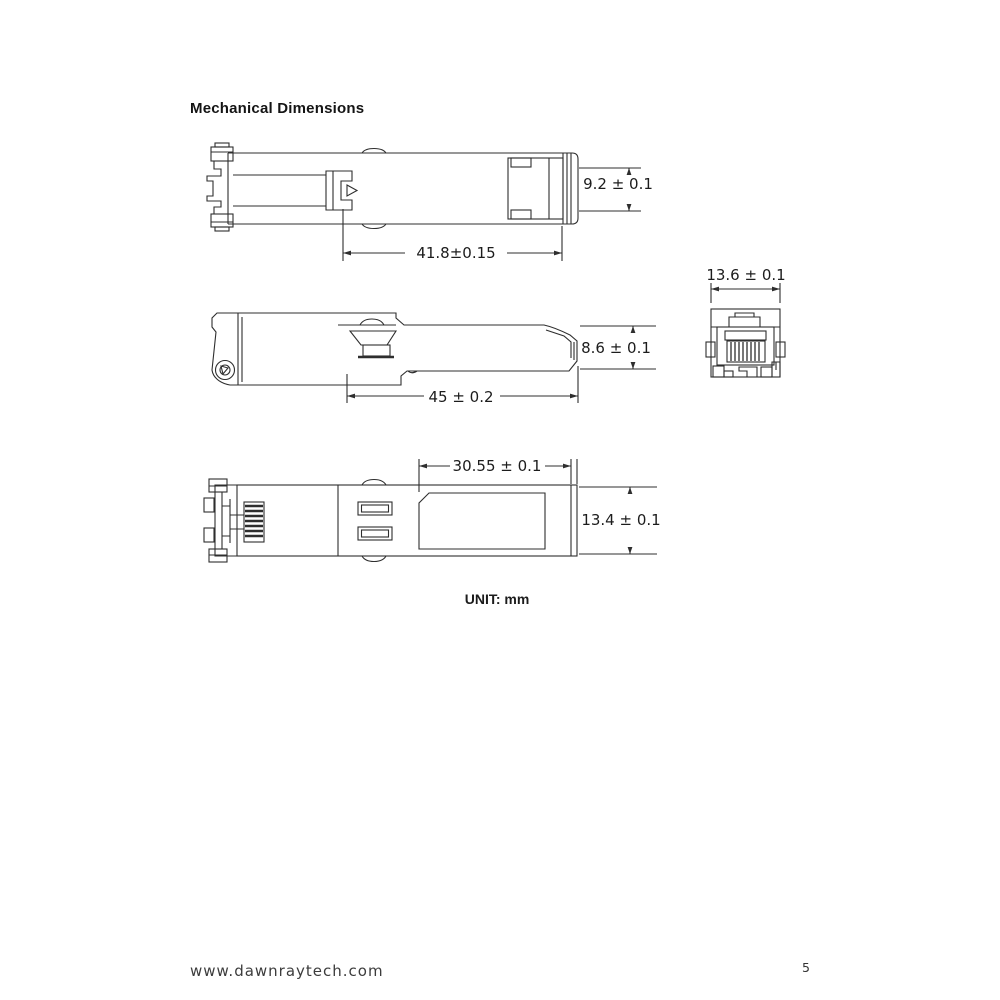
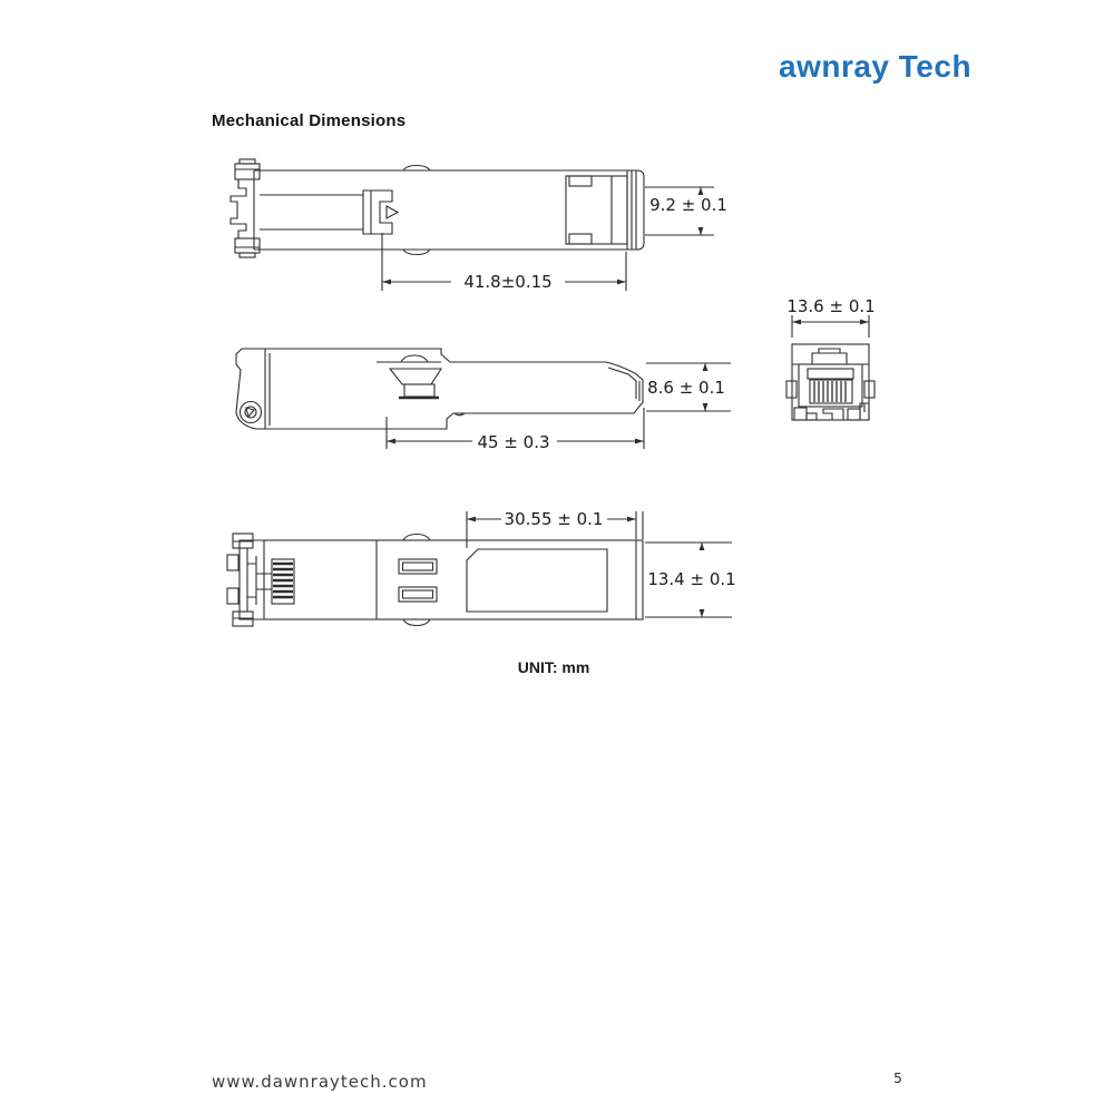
+ awnray Tech
  Mechanical Dimensions
  9.2 ± 0.1
  41.8±0.15
  13.6 ± 0.1
  8.6 ± 0.1
- 45 ± 0.2
+ 45 ± 0.3
  30.55 ± 0.1
  13.4 ± 0.1
  UNIT: mm
  www.dawnraytech.com
  5
